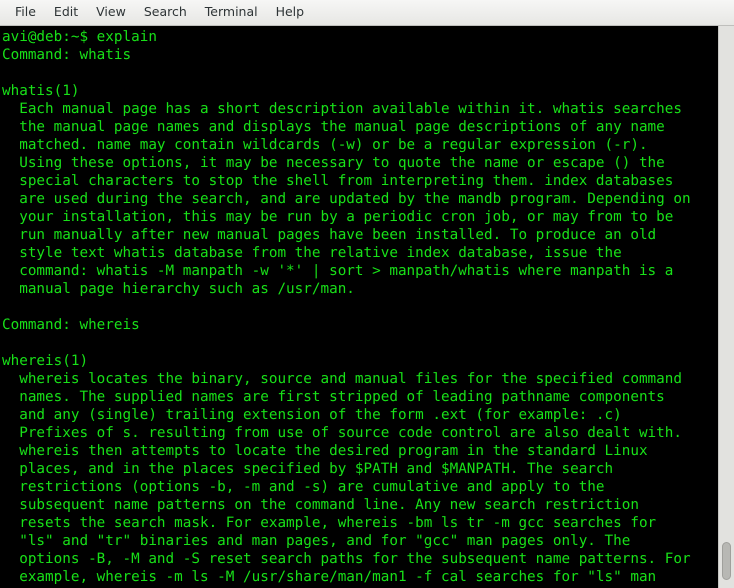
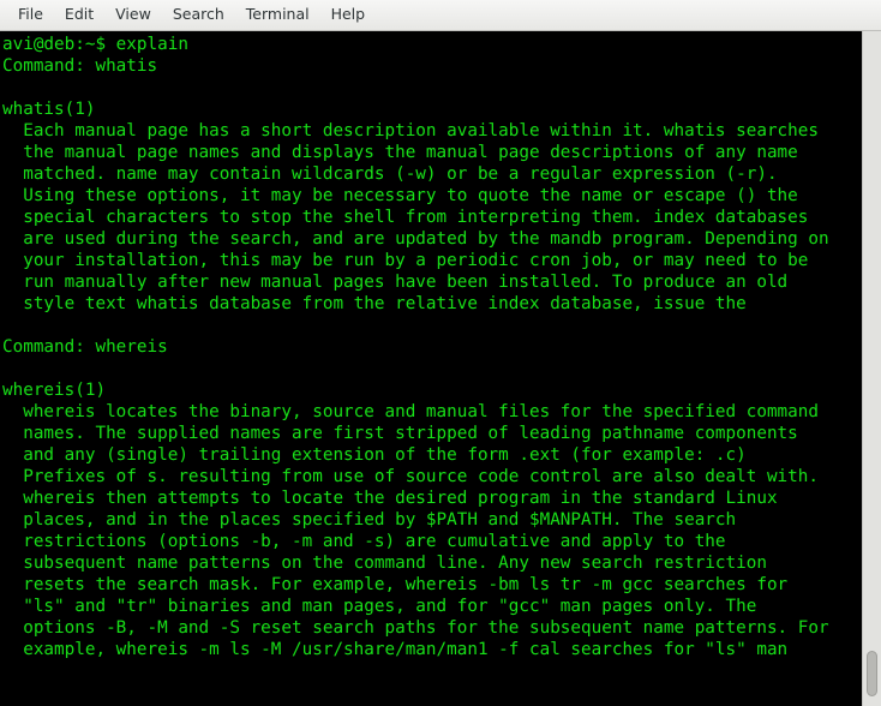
  File
  Edit
  View
  Search
  Terminal
  Help
  avi@deb:~$ explain
  Command: whatis
  whatis(1)
  Each manual page has a short description available within it. whatis searches
  the manual page names and displays the manual page descriptions of any name
  matched. name may contain wildcards (-w) or be a regular expression (-r).
  Using these options, it may be necessary to quote the name or escape () the
  special characters to stop the shell from interpreting them. index databases
  are used during the search, and are updated by the mandb program. Depending on
- your installation, this may be run by a periodic cron job, or may from to be
+ your installation, this may be run by a periodic cron job, or may need to be
  run manually after new manual pages have been installed. To produce an old
  style text whatis database from the relative index database, issue the
- command: whatis -M manpath -w '*' | sort > manpath/whatis where manpath is a
- manual page hierarchy such as /usr/man.
  Command: whereis
  whereis(1)
  whereis locates the binary, source and manual files for the specified command
  names. The supplied names are first stripped of leading pathname components
  and any (single) trailing extension of the form .ext (for example: .c)
  Prefixes of s. resulting from use of source code control are also dealt with.
  whereis then attempts to locate the desired program in the standard Linux
  places, and in the places specified by $PATH and $MANPATH. The search
  restrictions (options -b, -m and -s) are cumulative and apply to the
  subsequent name patterns on the command line. Any new search restriction
  resets the search mask. For example, whereis -bm ls tr -m gcc searches for
  "ls" and "tr" binaries and man pages, and for "gcc" man pages only. The
  options -B, -M and -S reset search paths for the subsequent name patterns. For
  example, whereis -m ls -M /usr/share/man/man1 -f cal searches for "ls" man
